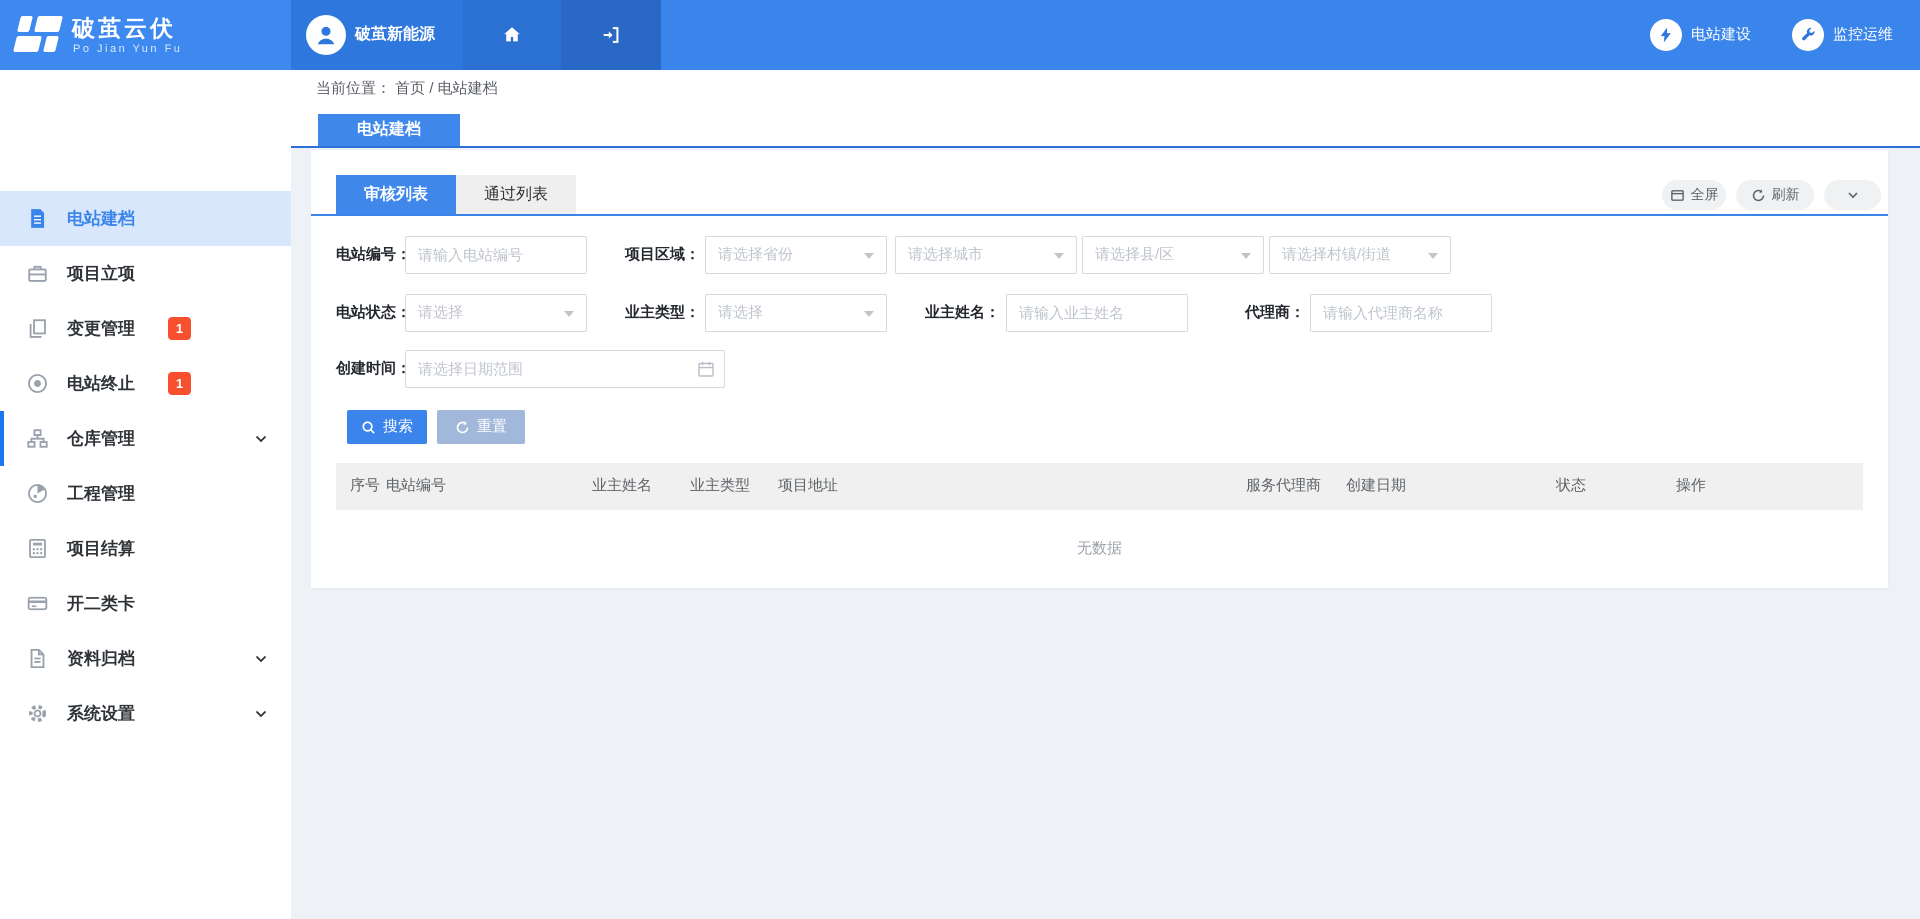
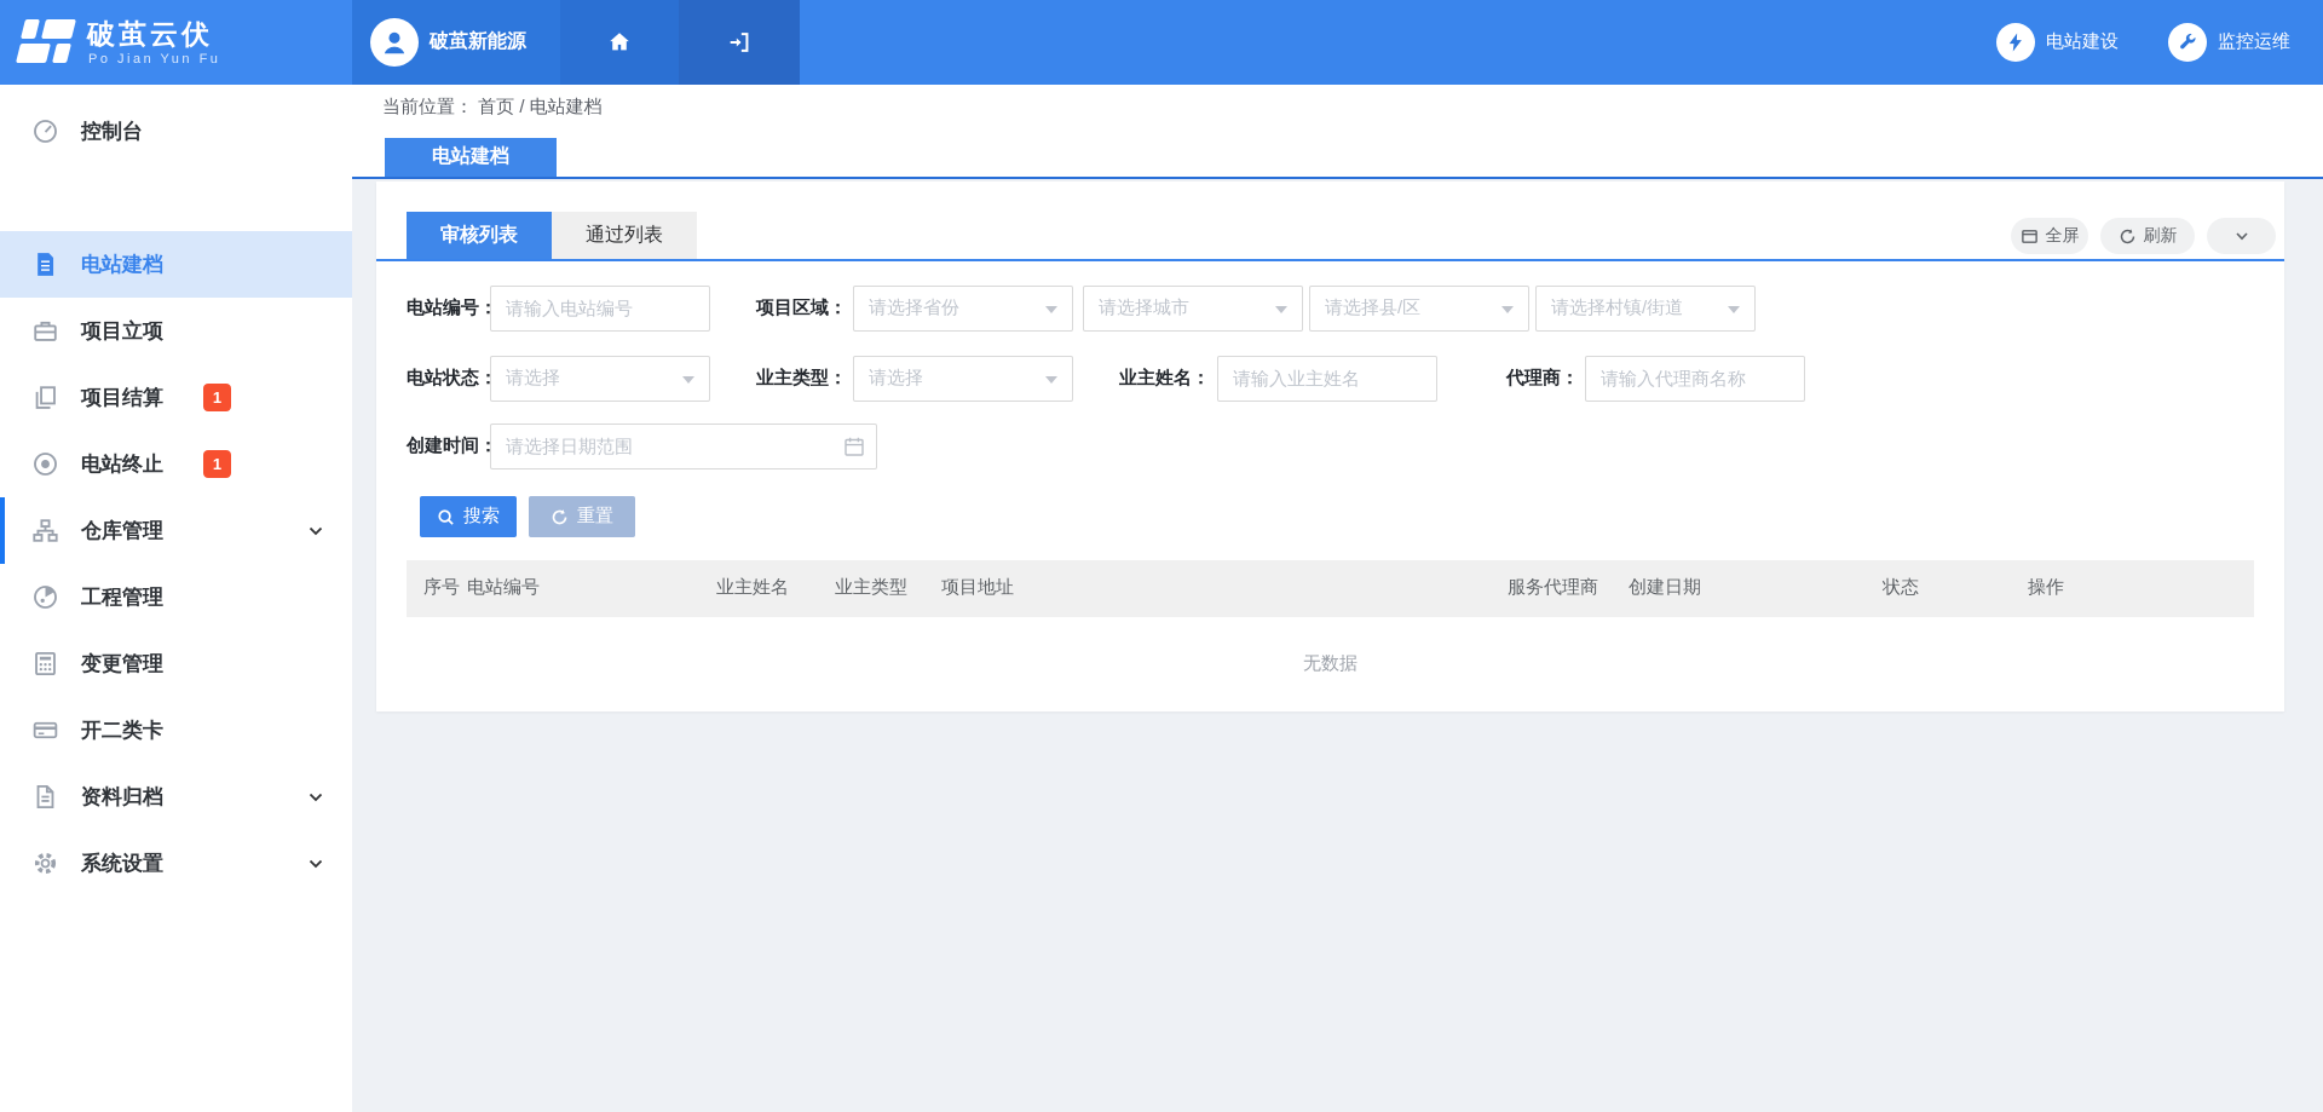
  破茧云伏
  Po Jian Yun Fu
  破茧新能源
  电站建设
  监控运维
+ 控制台
  电站建档
  项目立项
- 变更管理
+ 项目结算
  1
  电站终止
  1
  仓库管理
  工程管理
- 项目结算
+ 变更管理
  开二类卡
  资料归档
  系统设置
  当前位置： 首页 / 电站建档
  电站建档
  审核列表
  通过列表
  全屏
  刷新
  电站编号：
  请输入电站编号
  项目区域：
  请选择省份
  请选择城市
  请选择县/区
  请选择村镇/街道
  电站状态：
  请选择
  业主类型：
  请选择
  业主姓名：
  请输入业主姓名
  代理商：
  请输入代理商名称
  创建时间：
  请选择日期范围
  搜索
  重置
  序号
  电站编号
  业主姓名
  业主类型
  项目地址
  服务代理商
  创建日期
  状态
  操作
  无数据
